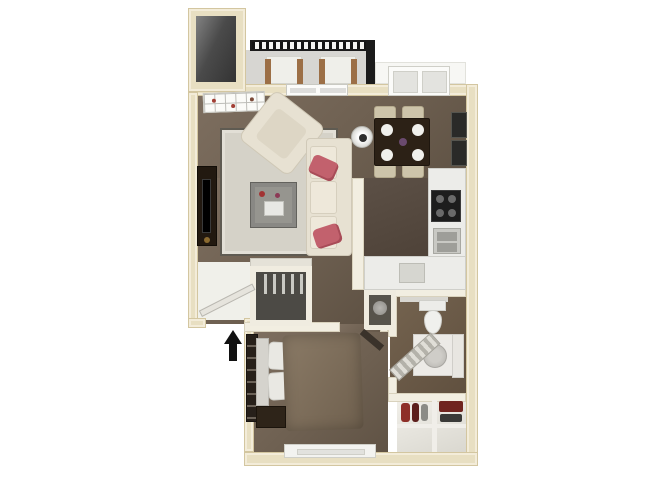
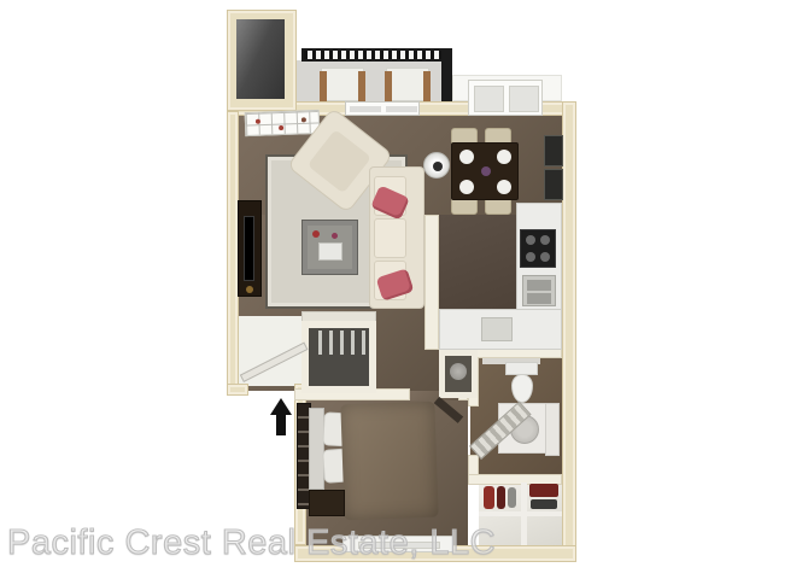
+ Pacific Crest Real Estate, LLC
